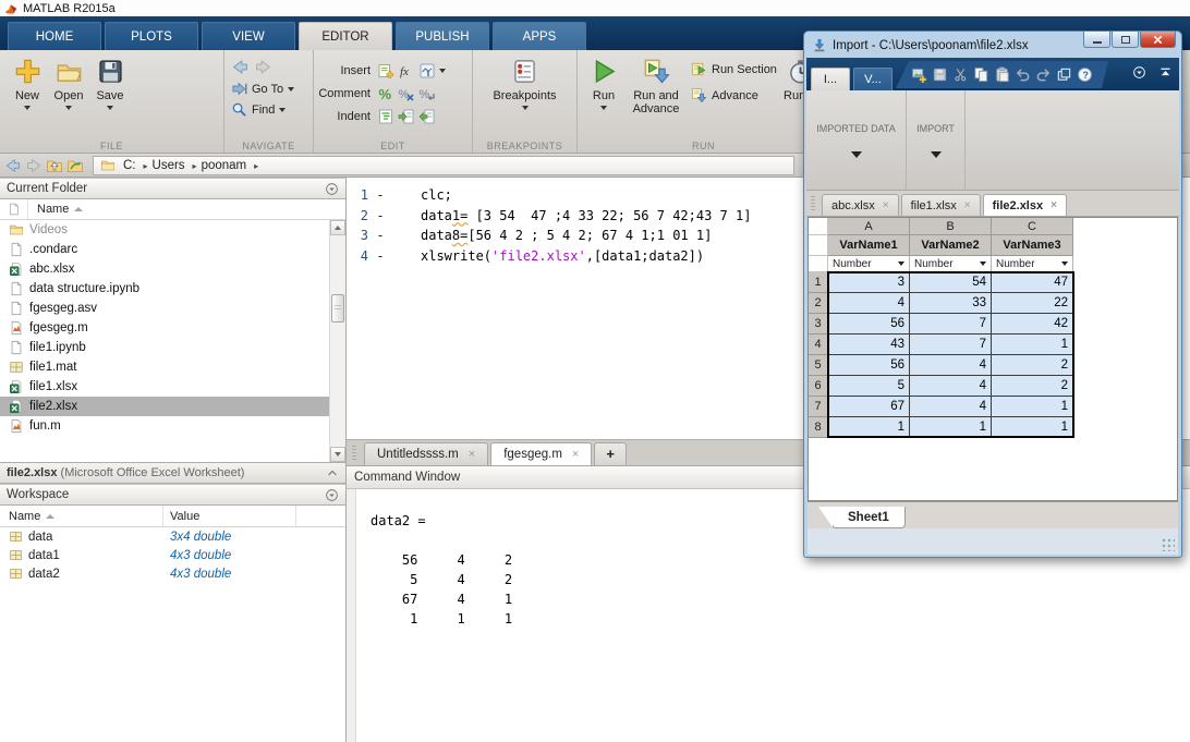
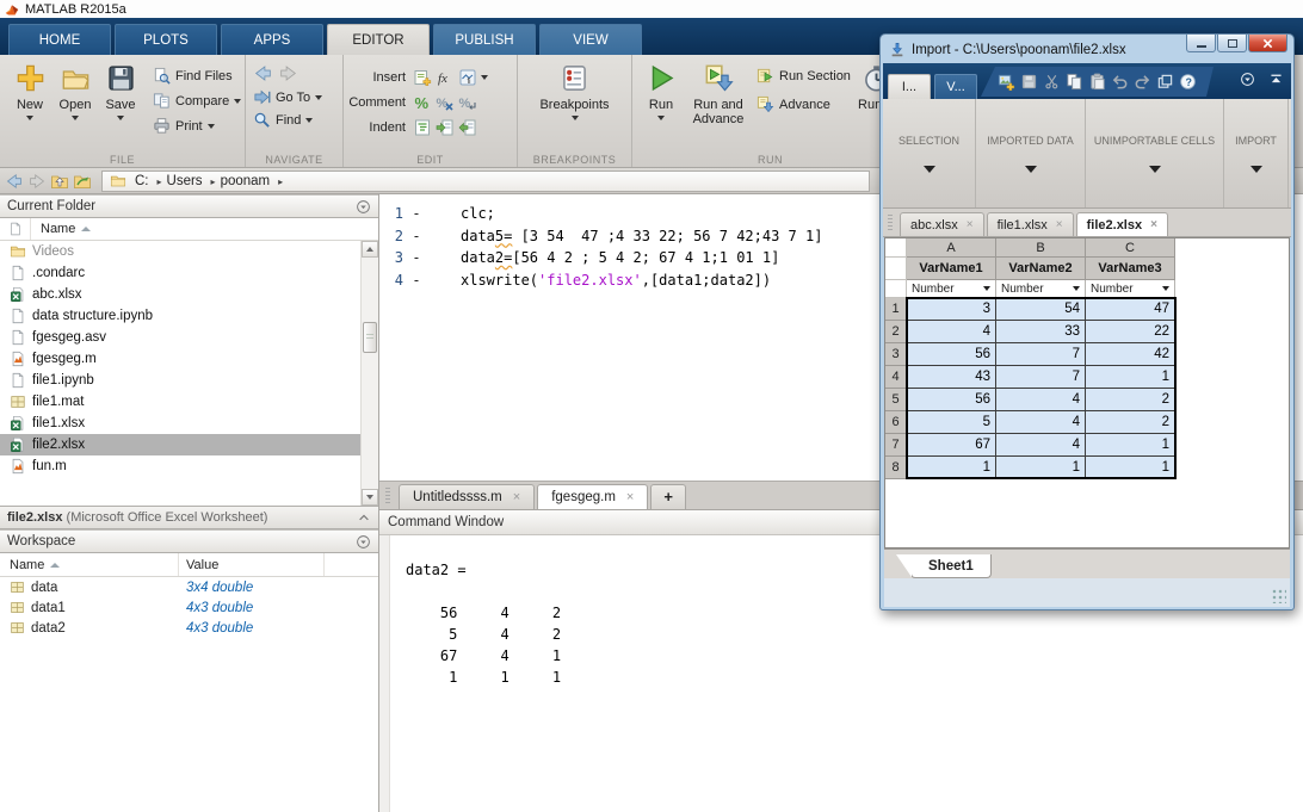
  MATLAB R2015a
  HOME
  PLOTS
- VIEW
+ APPS
  EDITOR
  PUBLISH
- APPS
+ VIEW
  New
  Open
  Save
+ Find Files
+ Compare
+ Print
  FILE
  Go To
  Find
  NAVIGATE
  Insert
  fx
  Comment
  %
  %
  %
  Indent
  EDIT
  Breakpoints
  BREAKPOINTS
  Run
  Run and Advance
  Run Section
  Advance
  RUN
  C:
  Users
  poonam
  Current Folder
  Name
  Videos
  .condarc
  abc.xlsx
  data structure.ipynb
  fgesgeg.asv
  fgesgeg.m
  file1.ipynb
  file1.mat
  file1.xlsx
  file2.xlsx
  fun.m
  file2.xlsx (Microsoft Office Excel Worksheet)
  Workspace
  Name
  Value
  data
  3x4 double
  data1
  4x3 double
  data2
  4x3 double
  1
  -
  clc;
  2
  -
- data1= [3 54 47 ;4 33 22; 56 7 42;43 7 1]
+ data5= [3 54 47 ;4 33 22; 56 7 42;43 7 1]
  3
  -
- data8=[56 4 2 ; 5 4 2; 67 4 1;1 01 1]
+ data2=[56 4 2 ; 5 4 2; 67 4 1;1 01 1]
  4
  -
  xlswrite('file2.xlsx',[data1;data2])
  Untitledssss.m
  ×
  fgesgeg.m
  ×
  +
  Command Window
  data2 =
  56 4 2
  5 4 2
  67 4 1
  1 1 1
  Import - C:\Users\poonam\file2.xlsx
  I...
  V...
  ?
+ SELECTION
  IMPORTED DATA
+ UNIMPORTABLE CELLS
  IMPORT
  abc.xlsx
  ×
  file1.xlsx
  ×
  file2.xlsx
  ×
  A
  B
  C
  VarName1
  VarName2
  VarName3
  Number
  Number
  Number
  1
  3
  54
  47
  2
  4
  33
  22
  3
  56
  7
  42
  4
  43
  7
  1
  5
  56
  4
  2
  6
  5
  4
  2
  7
  67
  4
  1
  8
  1
  1
  1
  Sheet1
